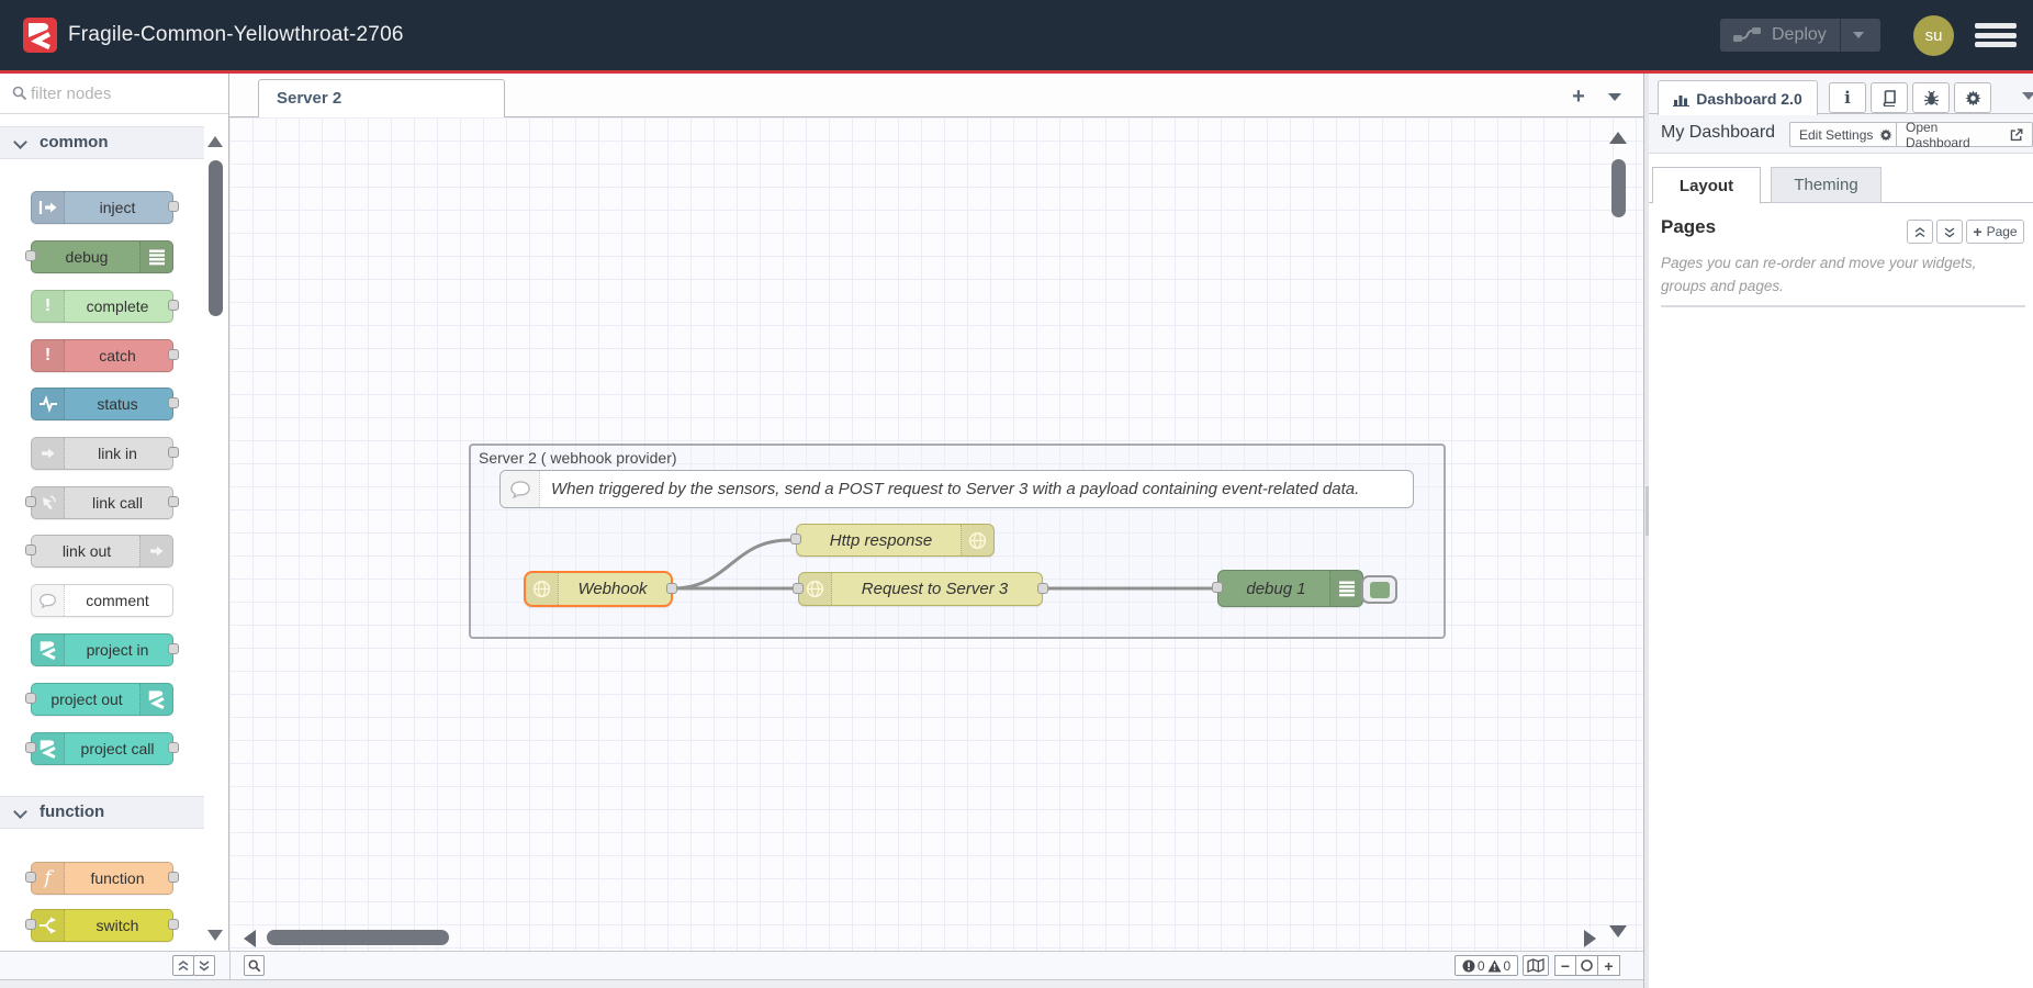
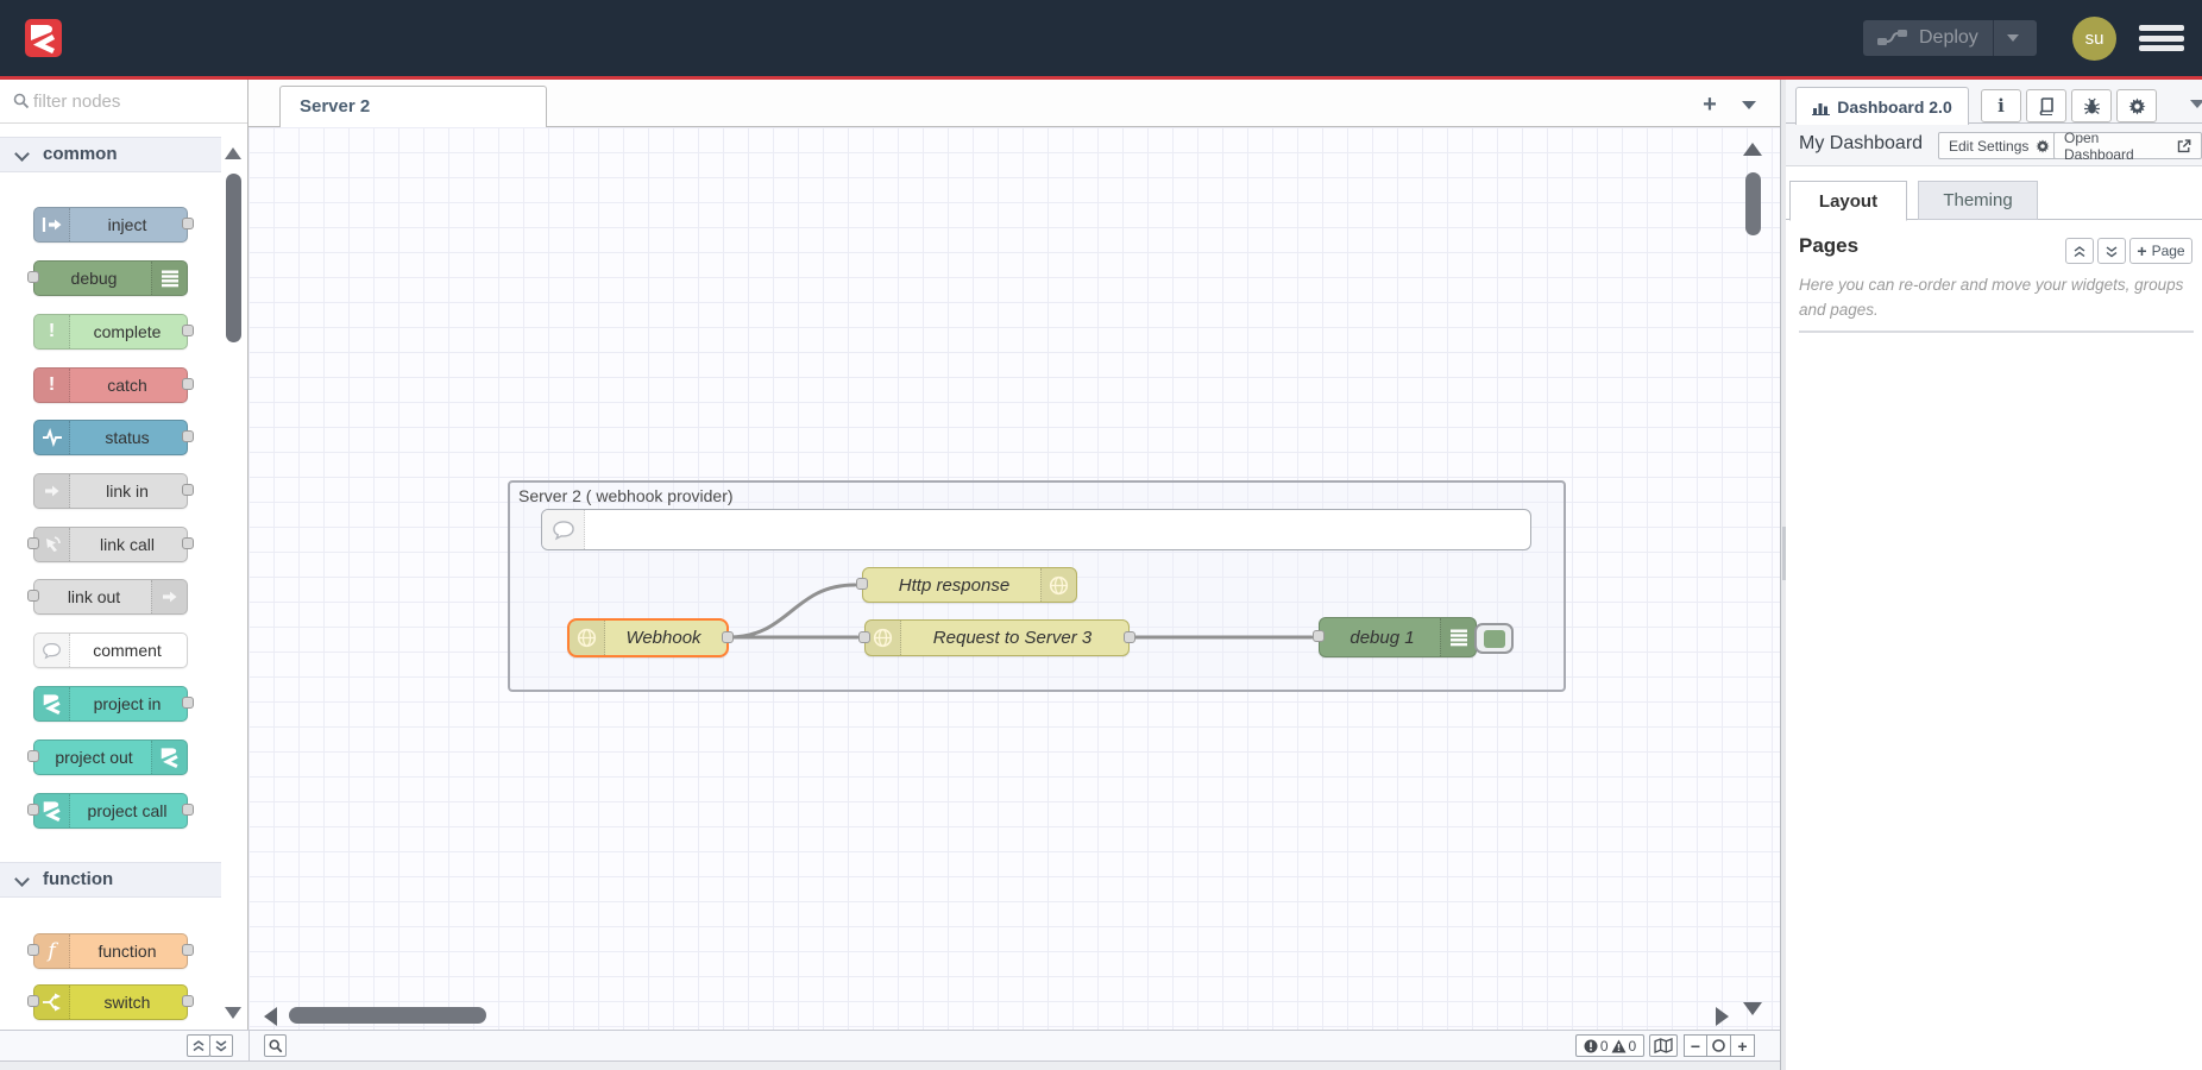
- Fragile-Common-Yellowthroat-2706
  Deploy
  su
  filter nodes
  common
  inject
  debug
  !
  complete
  !
  catch
  status
  link in
  link call
  link out
  comment
  project in
  project out
  project call
  function
  f
  function
  switch
  Server 2
  +
  Server 2 ( webhook provider)
- When triggered by the sensors, send a POST request to Server 3 with a payload containing event-related data.
  Http response
  Webhook
  Request to Server 3
  debug 1
  0
  0
  −
  +
  Dashboard 2.0
  i
  My Dashboard
  Edit Settings
  Open Dashboard
  Layout
  Theming
  Pages
  +
  Page
- Pages you can re-order and move your widgets, groups and pages.
+ Here you can re-order and move your widgets, groups and pages.
